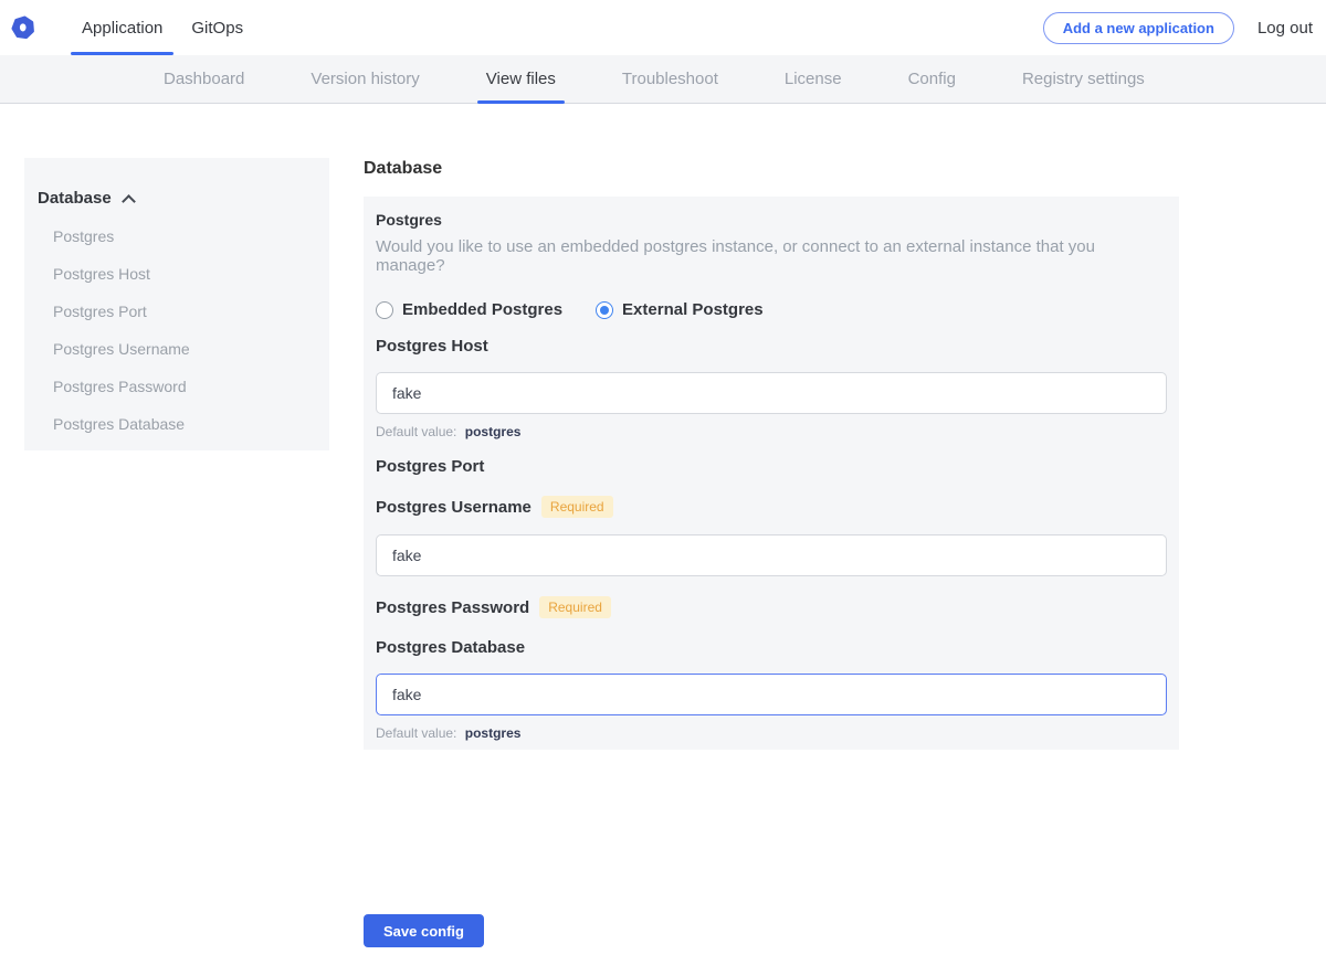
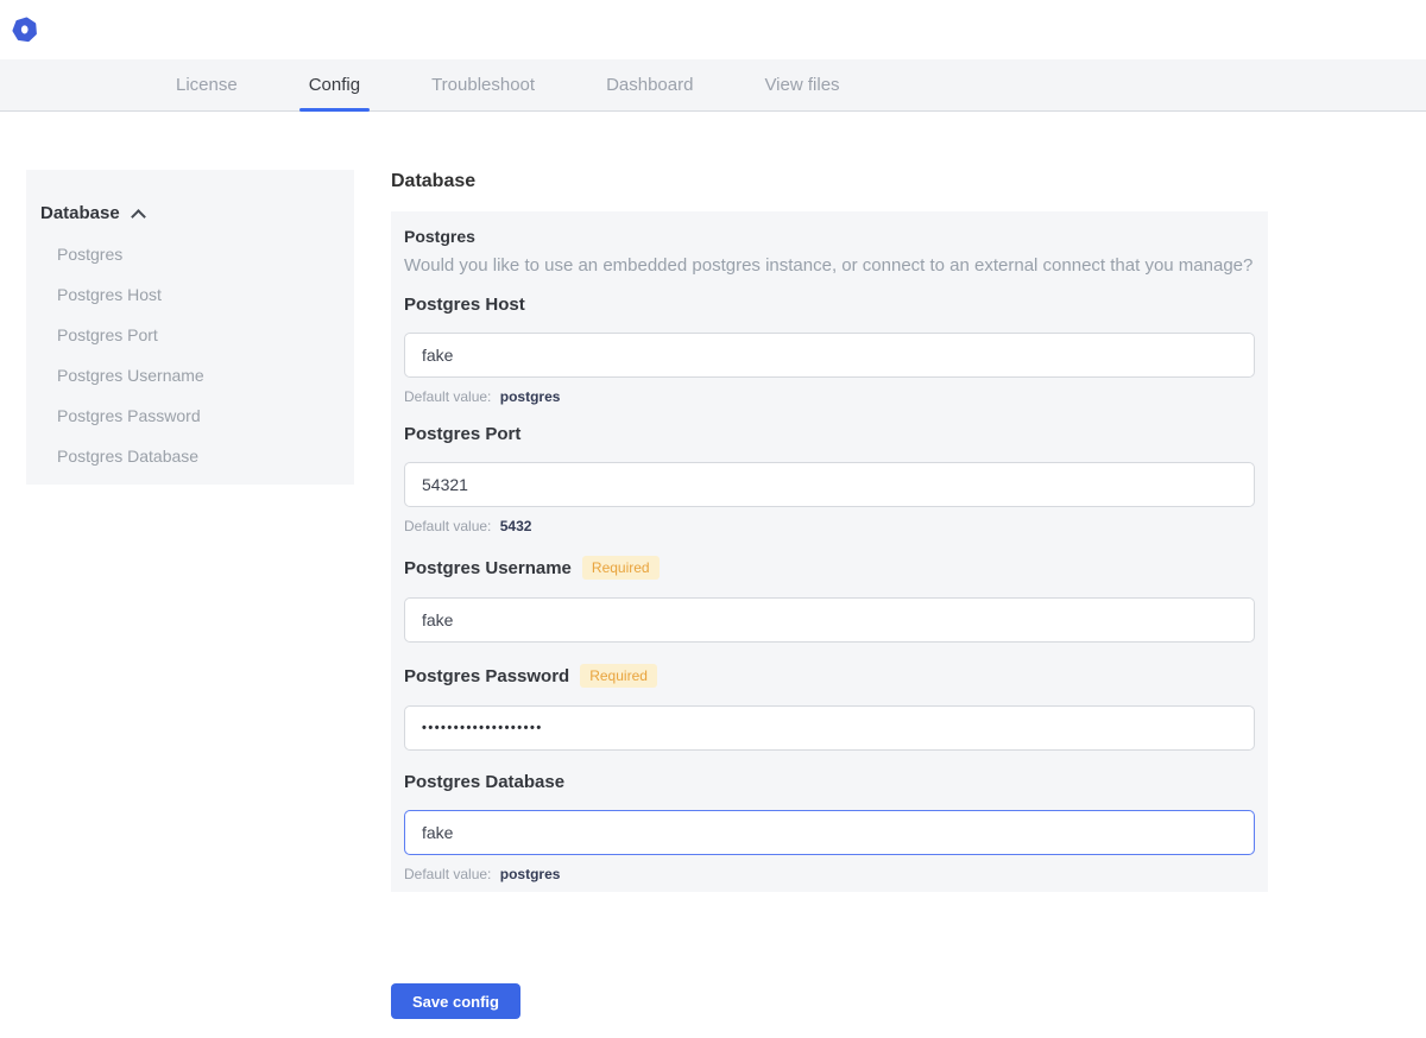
- Application
- GitOps
- Add a new application
- Log out
- Dashboard
+ License
- Version history
- View files
+ Config
  Troubleshoot
- License
+ Dashboard
- Config
+ View files
- Registry settings
  Database
  Postgres
  Postgres Host
  Postgres Port
  Postgres Username
  Postgres Password
  Postgres Database
  Database
  Postgres
- Would you like to use an embedded postgres instance, or connect to an external instance that you manage?
+ Would you like to use an embedded postgres instance, or connect to an external connect that you manage?
- Embedded Postgres
- External Postgres
  Postgres Host
  fake
  Default value: postgres
  Postgres Port
+ 54321
+ Default value: 5432
  Postgres Username
  Required
  fake
  Postgres Password
  Required
+ •••••••••••••••••••
  Postgres Database
  fake
  Default value: postgres
  Save config
